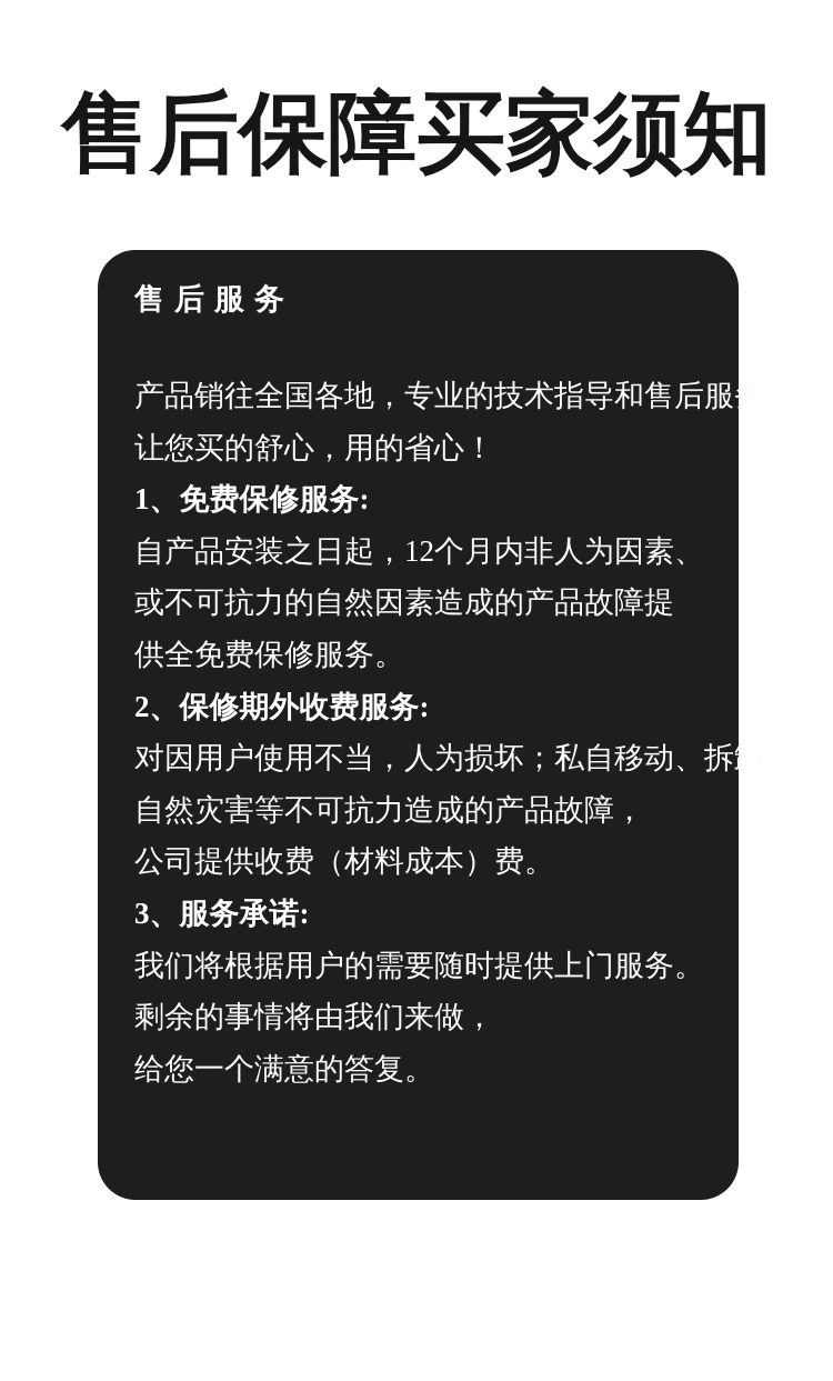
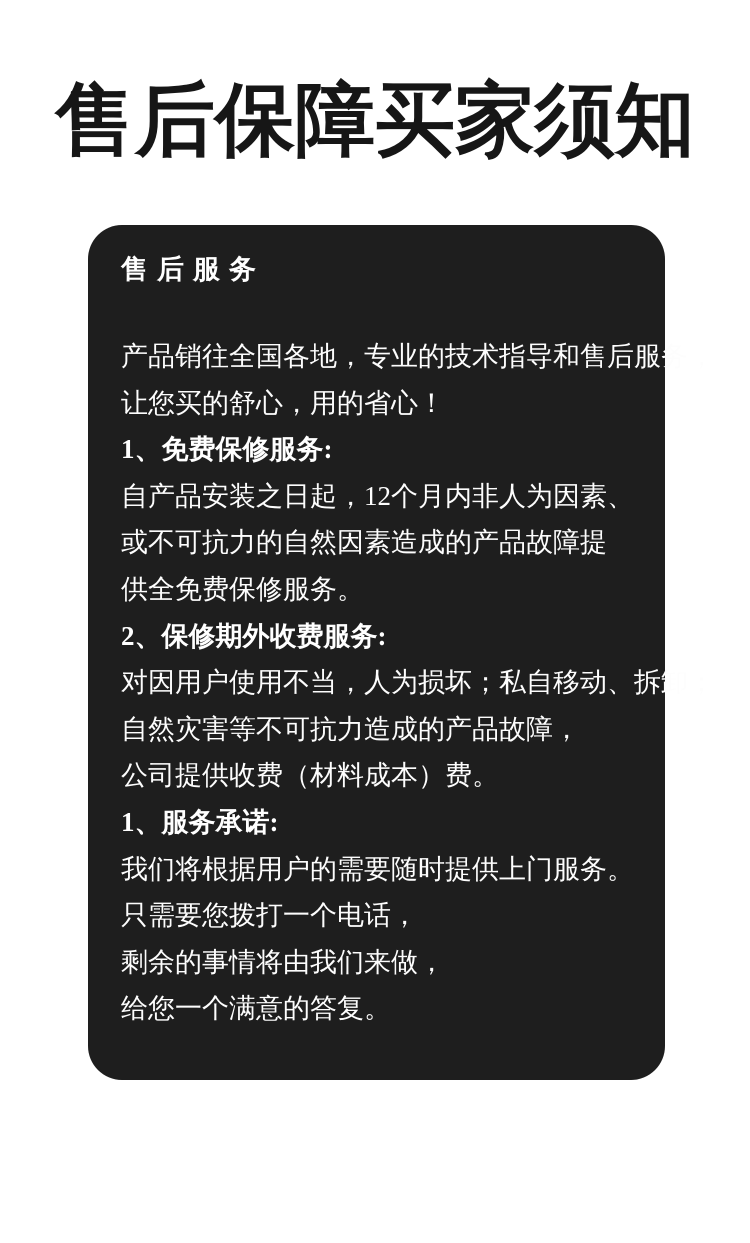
  售后保障买家须知
  售后服务
  产品销往全国各地，专业的技术指导和售后服务，
  让您买的舒心，用的省心！
  1、免费保修服务:
  自产品安装之日起，12个月内非人为因素、
  或不可抗力的自然因素造成的产品故障提
  供全免费保修服务。
  2、保修期外收费服务:
  对因用户使用不当，人为损坏；私自移动、拆卸；
  自然灾害等不可抗力造成的产品故障，
  公司提供收费（材料成本）费。
- 3、服务承诺:
+ 1、服务承诺:
  我们将根据用户的需要随时提供上门服务。
+ 只需要您拨打一个电话，
  剩余的事情将由我们来做，
  给您一个满意的答复。
